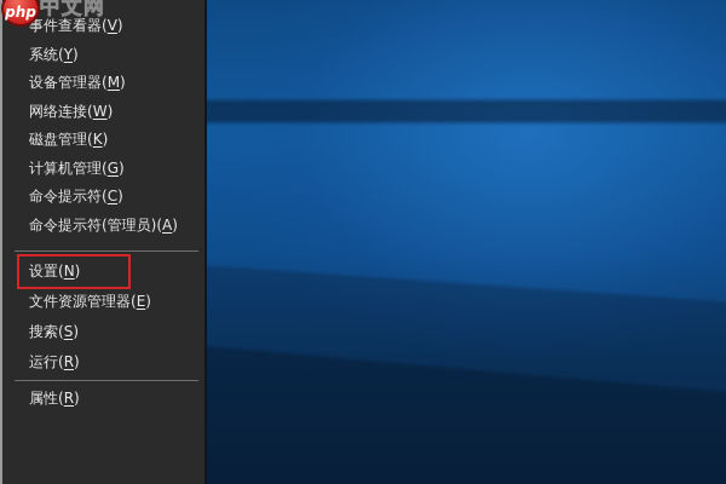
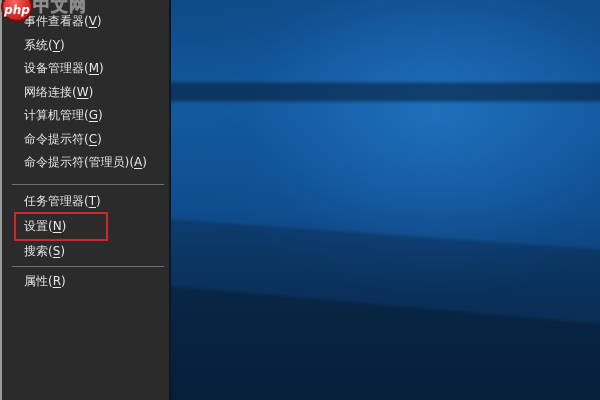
  事件查看器(V)
  系统(Y)
  设备管理器(M)
  网络连接(W)
- 磁盘管理(K)
  计算机管理(G)
  命令提示符(C)
  命令提示符(管理员)(A)
+ 任务管理器(T)
  设置(N)
- 文件资源管理器(E)
  搜索(S)
- 运行(R)
  属性(R)
  php
  中文网
